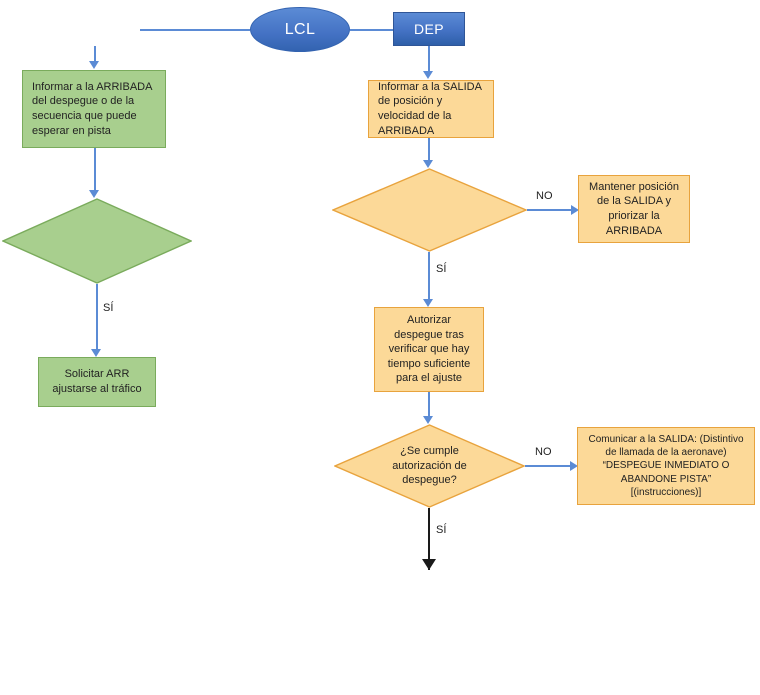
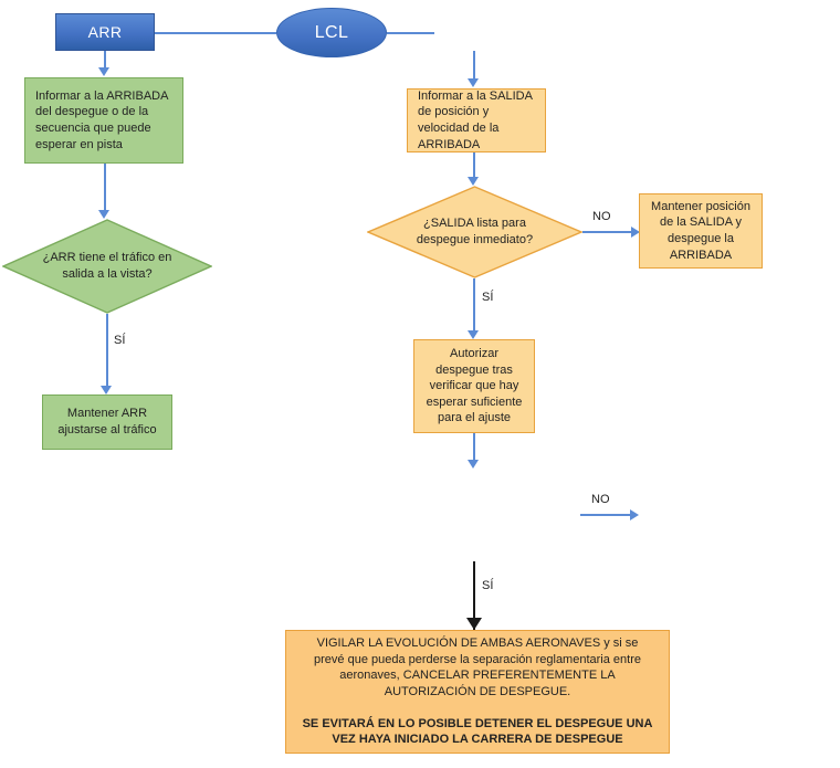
+ ARR
  LCL
- DEP
  Informar a la ARRIBADA del despegue o de la secuencia que puede esperar en pista
+ ¿ARR tiene el tráfico en salida a la vista?
  SÍ
- Solicitar ARR ajustarse al tráfico
+ Mantener ARR ajustarse al tráfico
  Informar a la SALIDA de posición y velocidad de la ARRIBADA
+ ¿SALIDA lista para despegue inmediato?
  NO
- Mantener posición de la SALIDA y priorizar la ARRIBADA
+ Mantener posición de la SALIDA y despegue la ARRIBADA
  SÍ
- Autorizar despegue tras verificar que hay tiempo suficiente para el ajuste
+ Autorizar despegue tras verificar que hay esperar suficiente para el ajuste
- ¿Se cumple autorización de despegue?
  NO
- Comunicar a la SALIDA: (Distintivo de llamada de la aeronave) “DESPEGUE INMEDIATO O ABANDONE PISTA” [(instrucciones)]
  SÍ
+ VIGILAR LA EVOLUCIÓN DE AMBAS AERONAVES y si se prevé que pueda perderse la separación reglamentaria entre aeronaves, CANCELAR PREFERENTEMENTE LA AUTORIZACIÓN DE DESPEGUE.
+ SE EVITARÁ EN LO POSIBLE DETENER EL DESPEGUE UNA VEZ HAYA INICIADO LA CARRERA DE DESPEGUE
